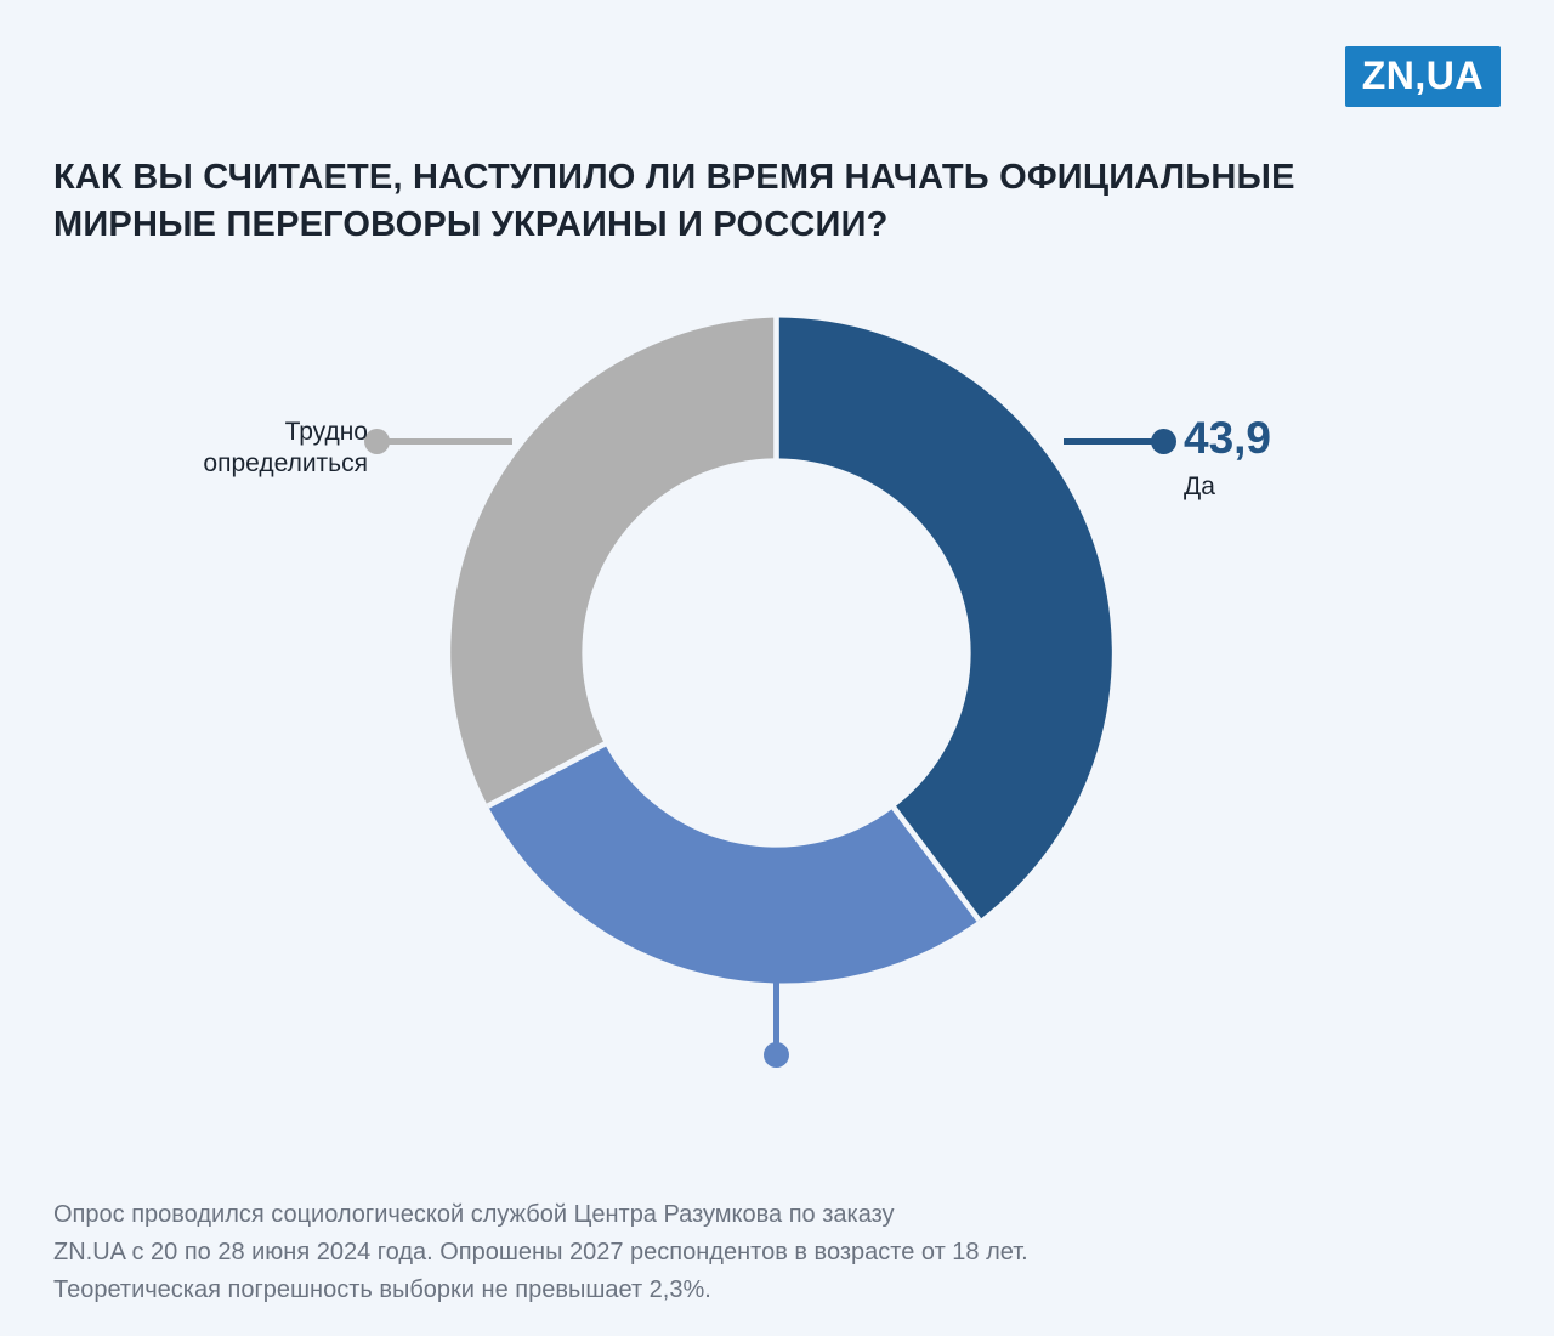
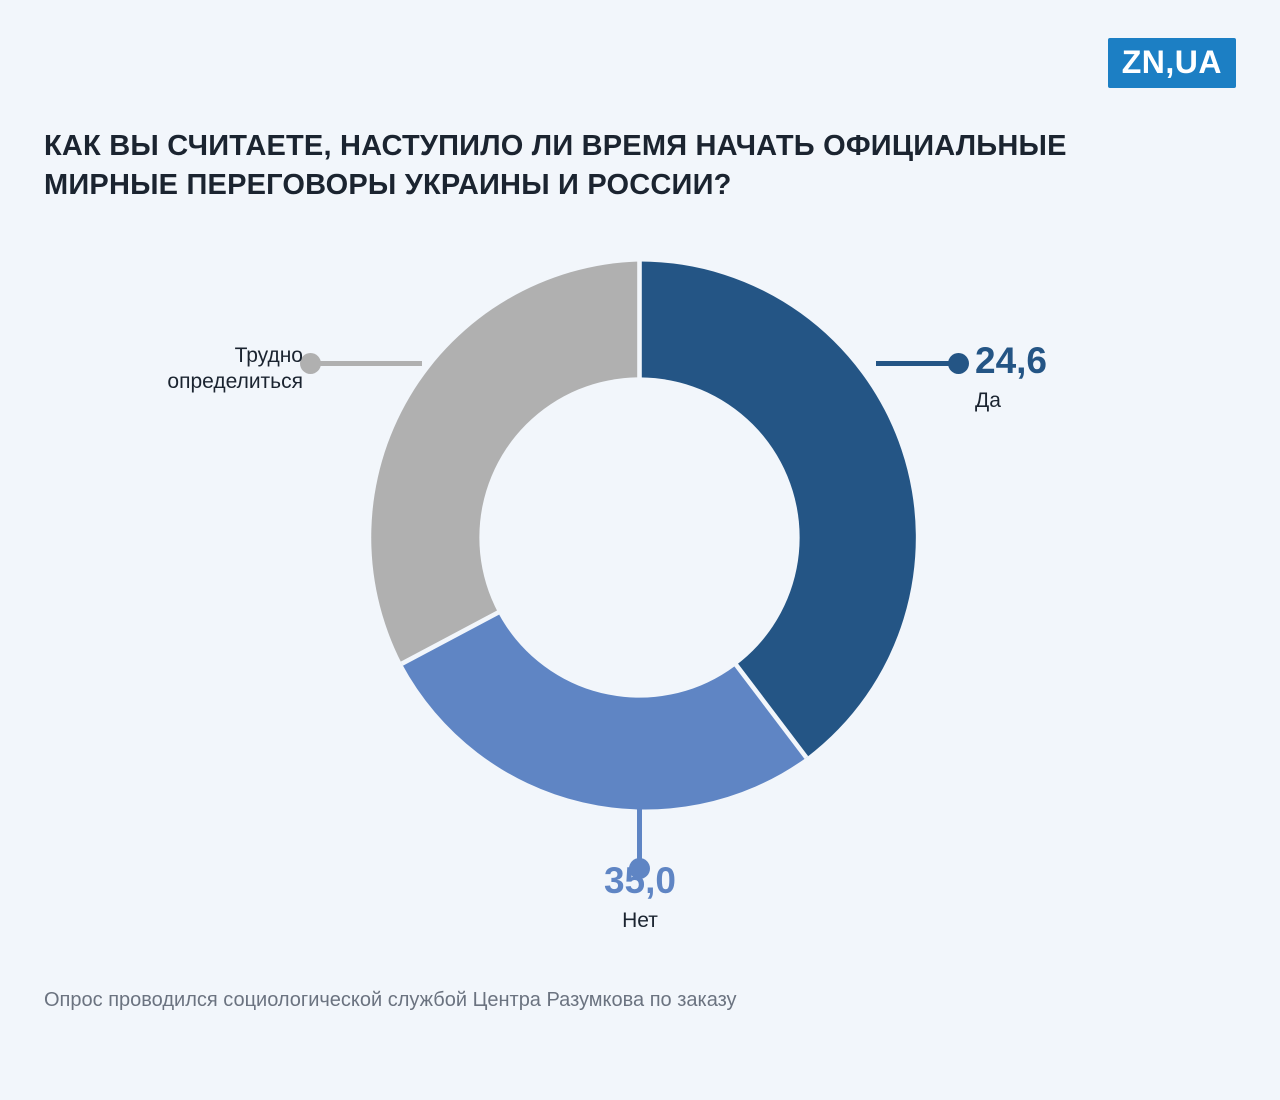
  ZN,UA
  КАК ВЫ СЧИТАЕТЕ, НАСТУПИЛО ЛИ ВРЕМЯ НАЧАТЬ ОФИЦИАЛЬНЫЕ МИРНЫЕ ПЕРЕГОВОРЫ УКРАИНЫ И РОССИИ?
- 43,9
+ 24,6
  Да
  Трудно
  определиться
+ 35,0
+ Нет
  Опрос проводился социологической службой Центра Разумкова по заказу
- ZN.UA с 20 по 28 июня 2024 года. Опрошены 2027 респондентов в возрасте от 18 лет.
- Теоретическая погрешность выборки не превышает 2,3%.
